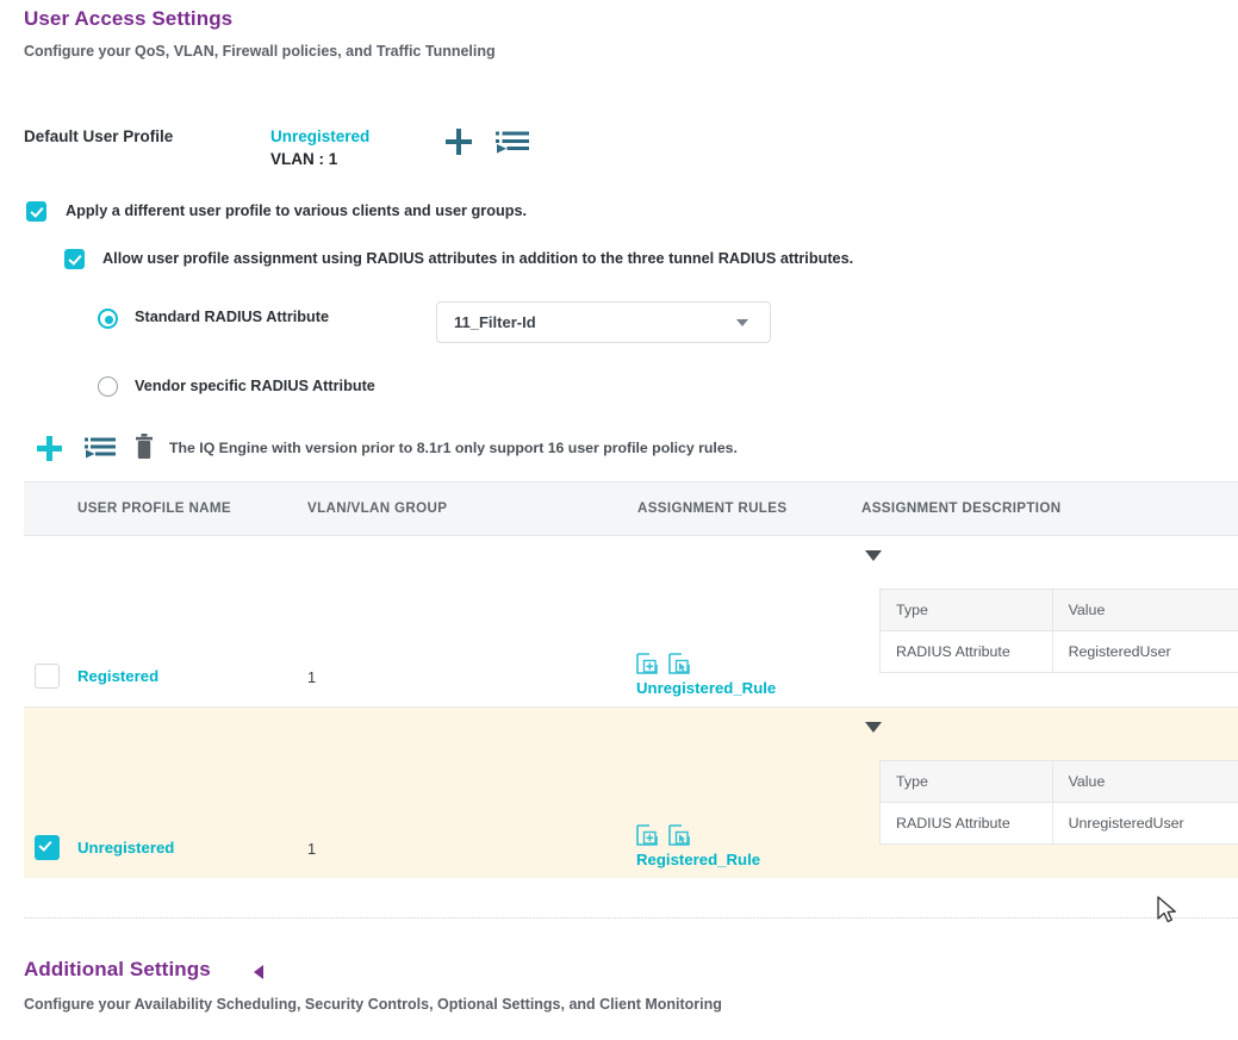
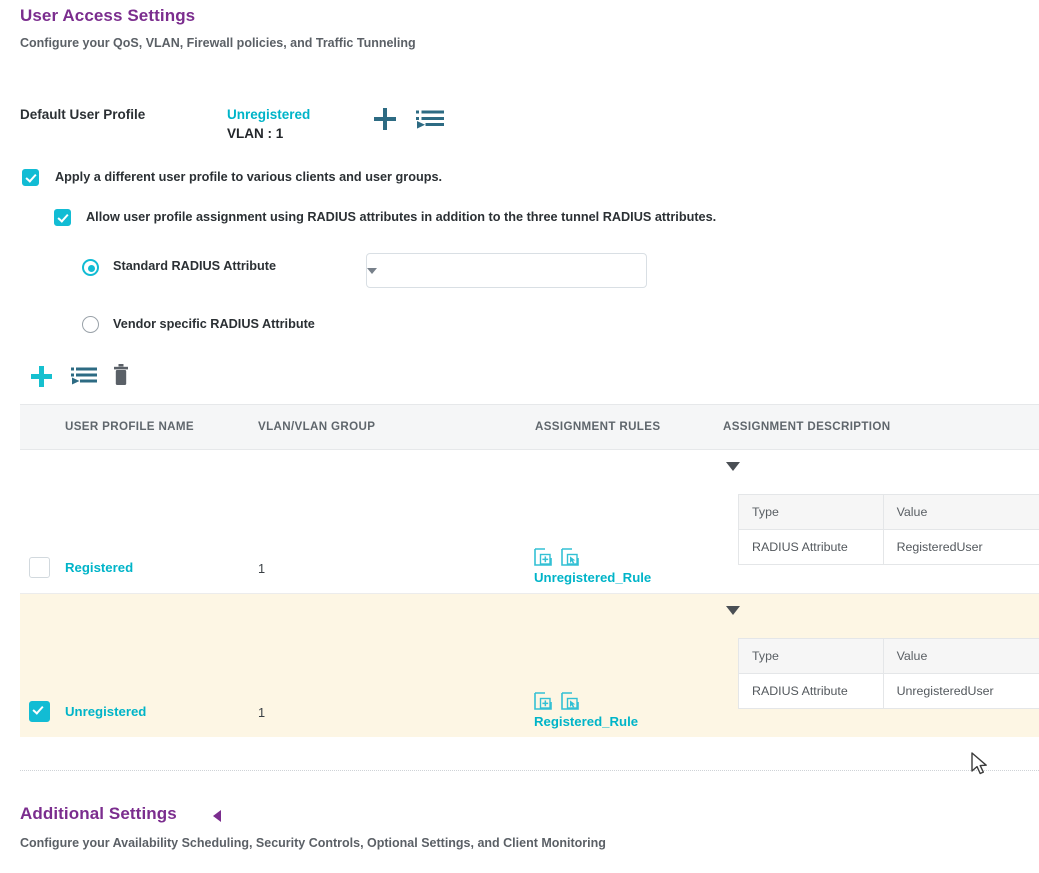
  User Access Settings
  Configure your QoS, VLAN, Firewall policies, and Traffic Tunneling
  Default User Profile
  Unregistered
  VLAN : 1
  Apply a different user profile to various clients and user groups.
  Allow user profile assignment using RADIUS attributes in addition to the three tunnel RADIUS attributes.
  Standard RADIUS Attribute
  Vendor specific RADIUS Attribute
- 11_Filter-Id
- The IQ Engine with version prior to 8.1r1 only support 16 user profile policy rules.
  USER PROFILE NAME
  VLAN/VLAN GROUP
  ASSIGNMENT RULES
  ASSIGNMENT DESCRIPTION
  Registered
  1
  Unregistered_Rule
  Type
  Value
  RADIUS Attribute
  RegisteredUser
  Unregistered
  1
  Registered_Rule
  Type
  Value
  RADIUS Attribute
  UnregisteredUser
  Additional Settings
  Configure your Availability Scheduling, Security Controls, Optional Settings, and Client Monitoring
